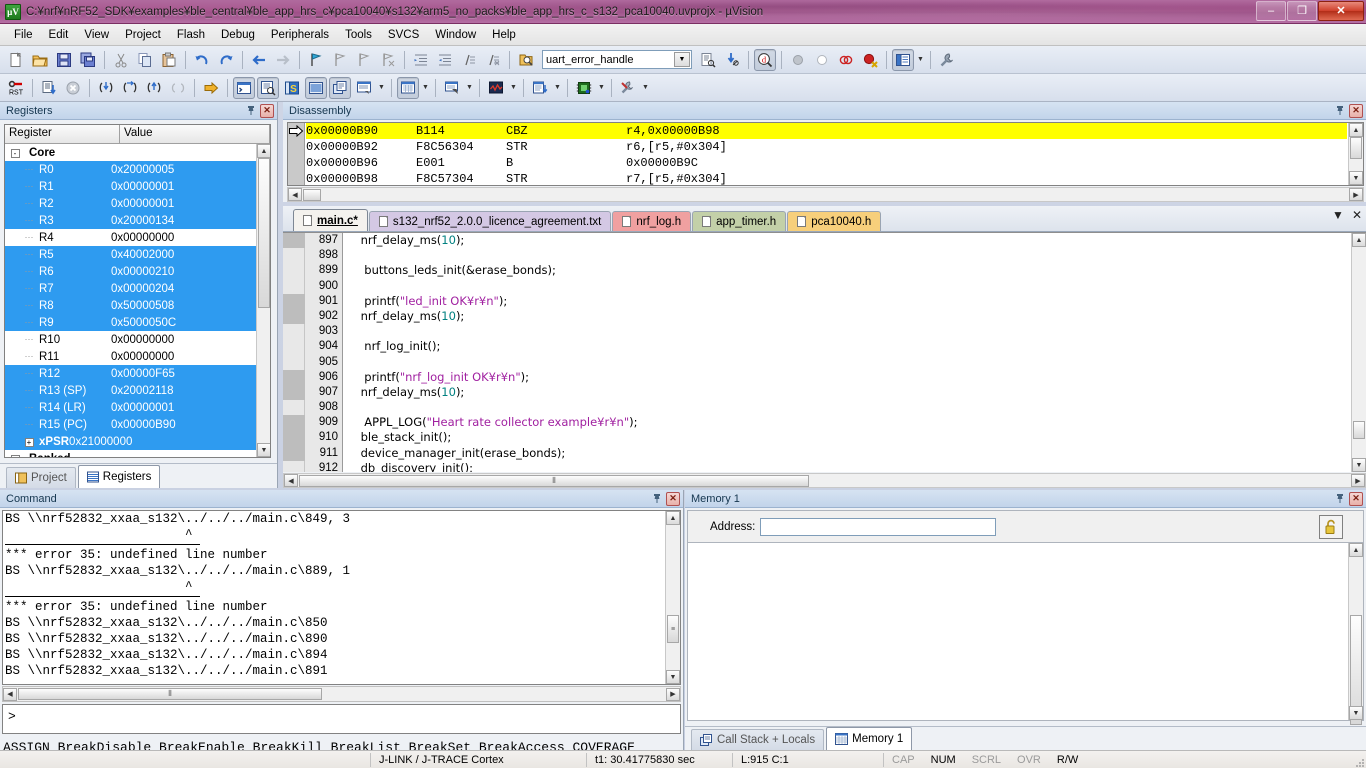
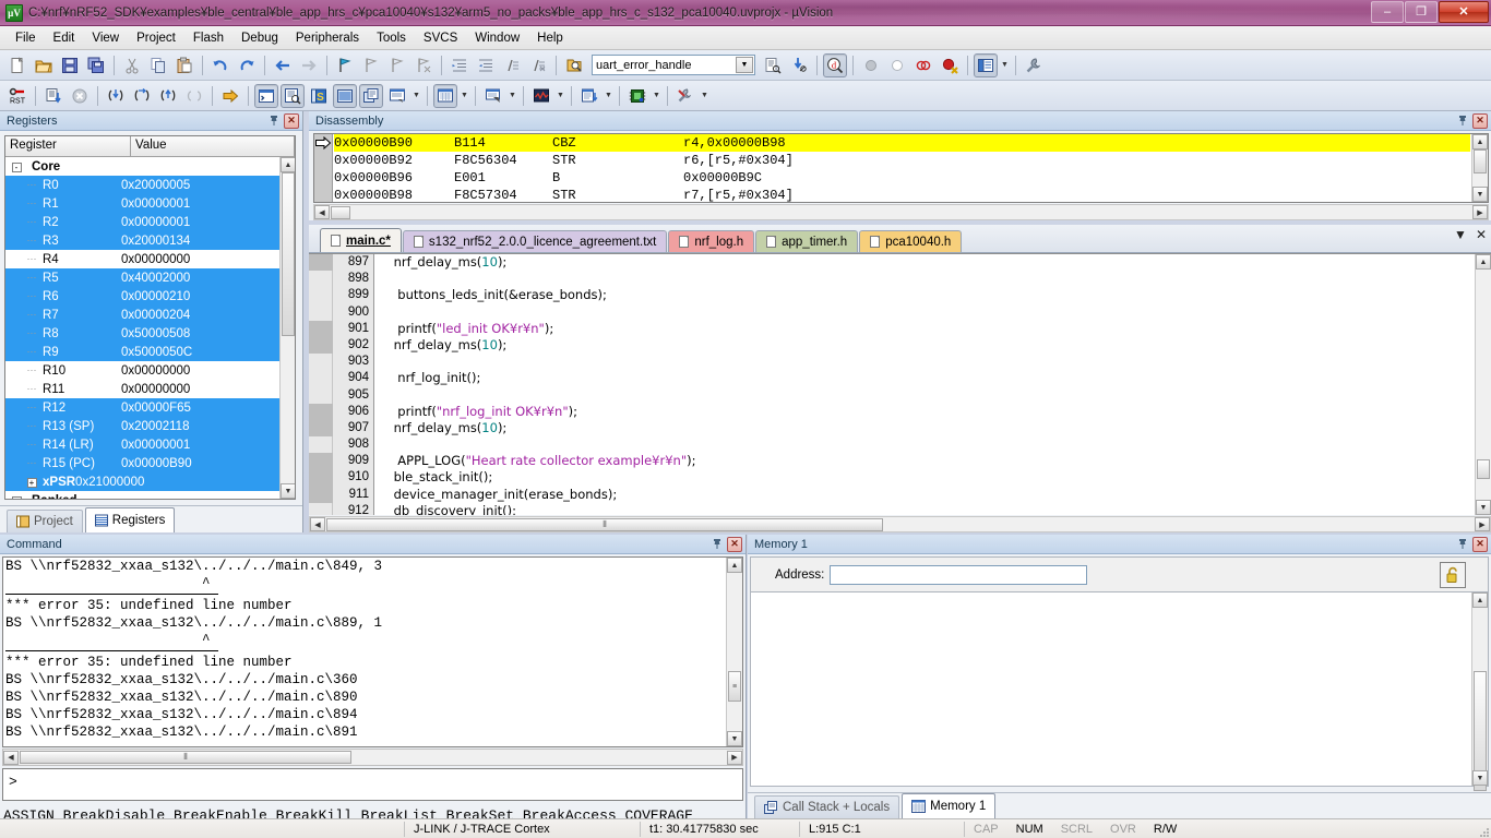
  µV
  C:¥nrf¥nRF52_SDK¥examples¥ble_central¥ble_app_hrs_c¥pca10040¥s132¥arm5_no_packs¥ble_app_hrs_c_s132_pca10040.uvprojx - µVision
  –
  ❐
  ✕
  File
  Edit
  View
  Project
  Flash
  Debug
  Peripherals
  Tools
  SVCS
  Window
  Help
  uart_error_handle
  d
  S
  Registers
  ✕
  Register
  Value
  -
  Core
  ⋯
  R0
  0x20000005
  ⋯
  R1
  0x00000001
  ⋯
  R2
  0x00000001
  ⋯
  R3
  0x20000134
  ⋯
  R4
  0x00000000
  ⋯
  R5
  0x40002000
  ⋯
  R6
  0x00000210
  ⋯
  R7
  0x00000204
  ⋯
  R8
  0x50000508
  ⋯
  R9
  0x5000050C
  ⋯
  R10
  0x00000000
  ⋯
  R11
  0x00000000
  ⋯
  R12
  0x00000F65
  ⋯
  R13 (SP)
  0x20002118
  ⋯
  R14 (LR)
  0x00000001
  ⋯
  R15 (PC)
  0x00000B90
  +
  xPSR
  0x21000000
  Project
  Registers
  Disassembly
  ✕
  0x00000B90
  B114
  CBZ
  r4,0x00000B98
  0x00000B92
  F8C56304
  STR
  r6,[r5,#0x304]
  0x00000B96
  E001
  B
  0x00000B9C
  0x00000B98
  F8C57304
  STR
  r7,[r5,#0x304]
  main.c*
  s132_nrf52_2.0.0_licence_agreement.txt
  nrf_log.h
  app_timer.h
  pca10040.h
  ▼
  ✕
  897
  898
  899
  900
  901
  902
  903
  904
  905
  906
  907
  908
  909
  910
  911
  912
  nrf_delay_ms(10);
  buttons_leds_init(&erase_bonds);
  printf("led_init OK¥r¥n");
  nrf_delay_ms(10);
  nrf_log_init();
  printf("nrf_log_init OK¥r¥n");
  nrf_delay_ms(10);
  APPL_LOG("Heart rate collector example¥r¥n");
  ble_stack_init();
  device_manager_init(erase_bonds);
  db_discovery_init();
  ⦀
  Command
  ✕
  BS \\nrf52832_xxaa_s132\../../../main.c\849, 3
  ^
  *** error 35: undefined line number
  BS \\nrf52832_xxaa_s132\../../../main.c\889, 1
  ^
  *** error 35: undefined line number
- BS \\nrf52832_xxaa_s132\../../../main.c\850
+ BS \\nrf52832_xxaa_s132\../../../main.c\360
  BS \\nrf52832_xxaa_s132\../../../main.c\890
  BS \\nrf52832_xxaa_s132\../../../main.c\894
  BS \\nrf52832_xxaa_s132\../../../main.c\891
  ⦀
  >
  ASSIGN BreakDisable BreakEnable BreakKill BreakList BreakSet BreakAccess COVERAGE
  Memory 1
  ✕
  Address:
  Call Stack + Locals
  Memory 1
  J-LINK / J-TRACE Cortex
  t1: 30.41775830 sec
  L:915 C:1
  CAP
  NUM
  SCRL
  OVR
  R/W
